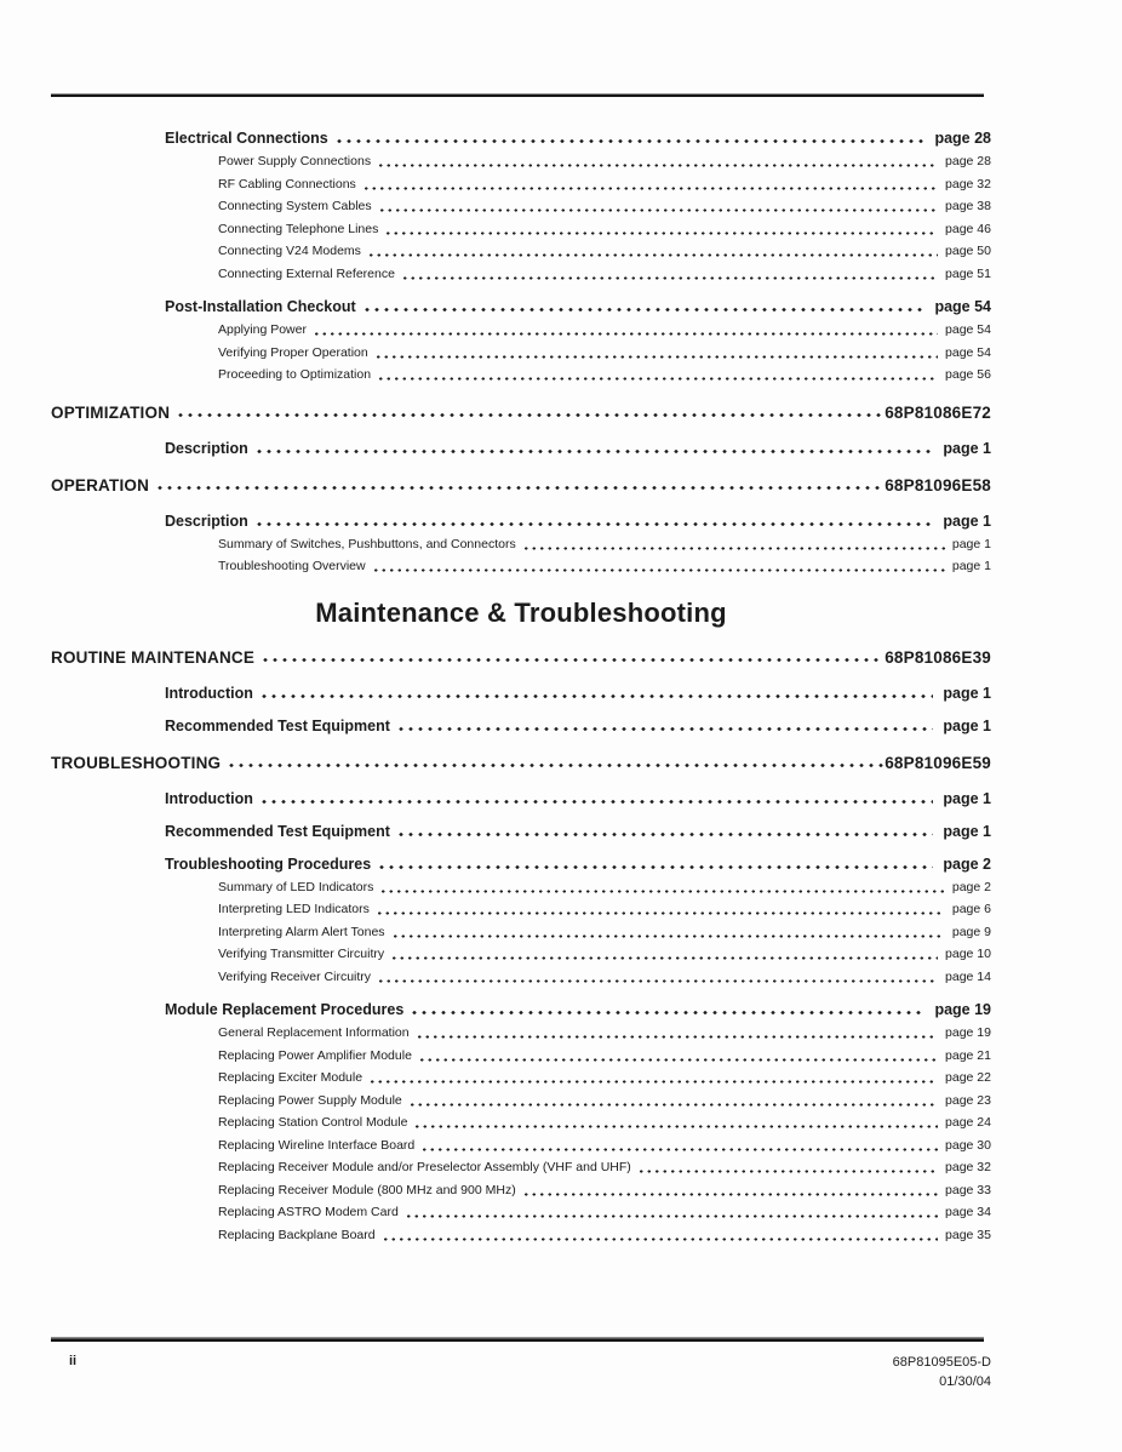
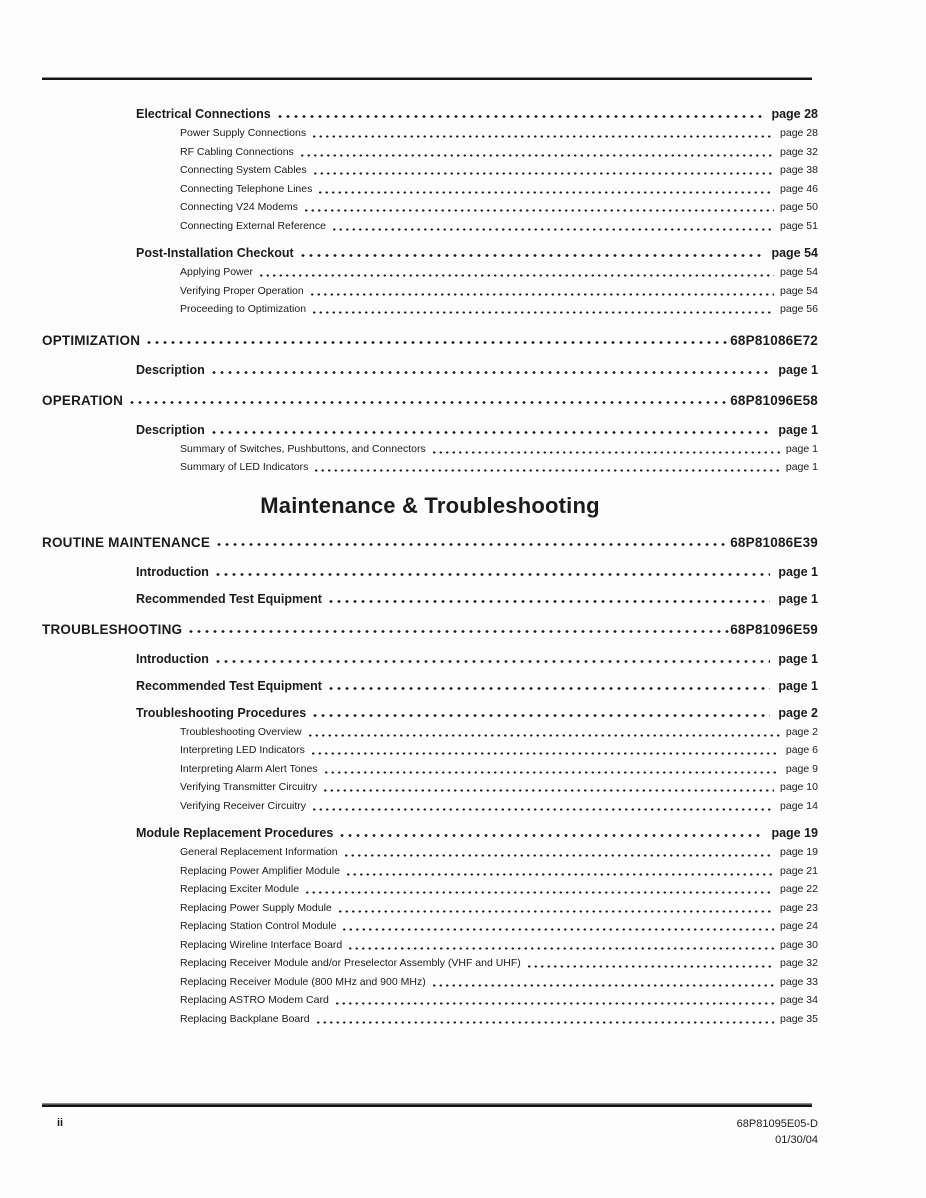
  Electrical Connections
  page 28
  Power Supply Connections
  page 28
  RF Cabling Connections
  page 32
  Connecting System Cables
  page 38
  Connecting Telephone Lines
  page 46
  Connecting V24 Modems
  page 50
  Connecting External Reference
  page 51
  Post-Installation Checkout
  page 54
  Applying Power
  page 54
  Verifying Proper Operation
  page 54
  Proceeding to Optimization
  page 56
  OPTIMIZATION
  68P81086E72
  Description
  page 1
  OPERATION
  68P81096E58
  Description
  page 1
  Summary of Switches, Pushbuttons, and Connectors
  page 1
- Troubleshooting Overview
+ Summary of LED Indicators
  page 1
  Maintenance & Troubleshooting
  ROUTINE MAINTENANCE
  68P81086E39
  Introduction
  page 1
  Recommended Test Equipment
  page 1
  TROUBLESHOOTING
  68P81096E59
  Introduction
  page 1
  Recommended Test Equipment
  page 1
  Troubleshooting Procedures
  page 2
- Summary of LED Indicators
+ Troubleshooting Overview
  page 2
  Interpreting LED Indicators
  page 6
  Interpreting Alarm Alert Tones
  page 9
  Verifying Transmitter Circuitry
  page 10
  Verifying Receiver Circuitry
  page 14
  Module Replacement Procedures
  page 19
  General Replacement Information
  page 19
  Replacing Power Amplifier Module
  page 21
  Replacing Exciter Module
  page 22
  Replacing Power Supply Module
  page 23
  Replacing Station Control Module
  page 24
  Replacing Wireline Interface Board
  page 30
  Replacing Receiver Module and/or Preselector Assembly (VHF and UHF)
  page 32
  Replacing Receiver Module (800 MHz and 900 MHz)
  page 33
  Replacing ASTRO Modem Card
  page 34
  Replacing Backplane Board
  page 35
  ii
  68P81095E05-D
  01/30/04
